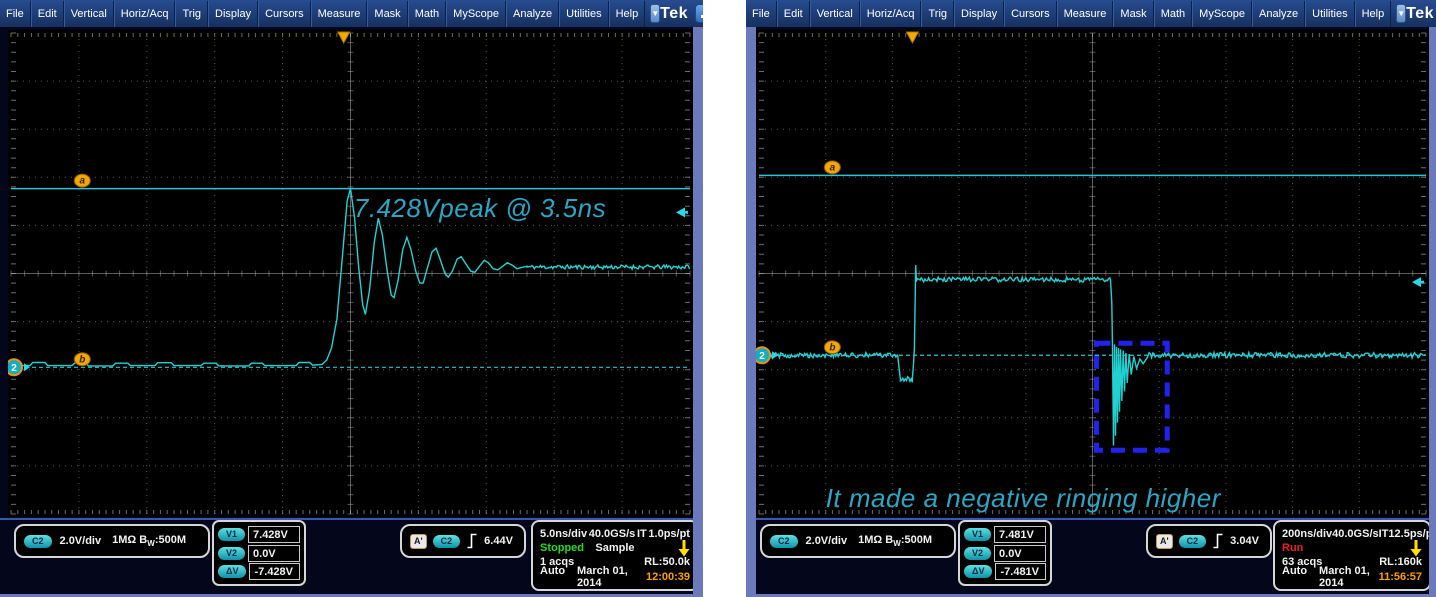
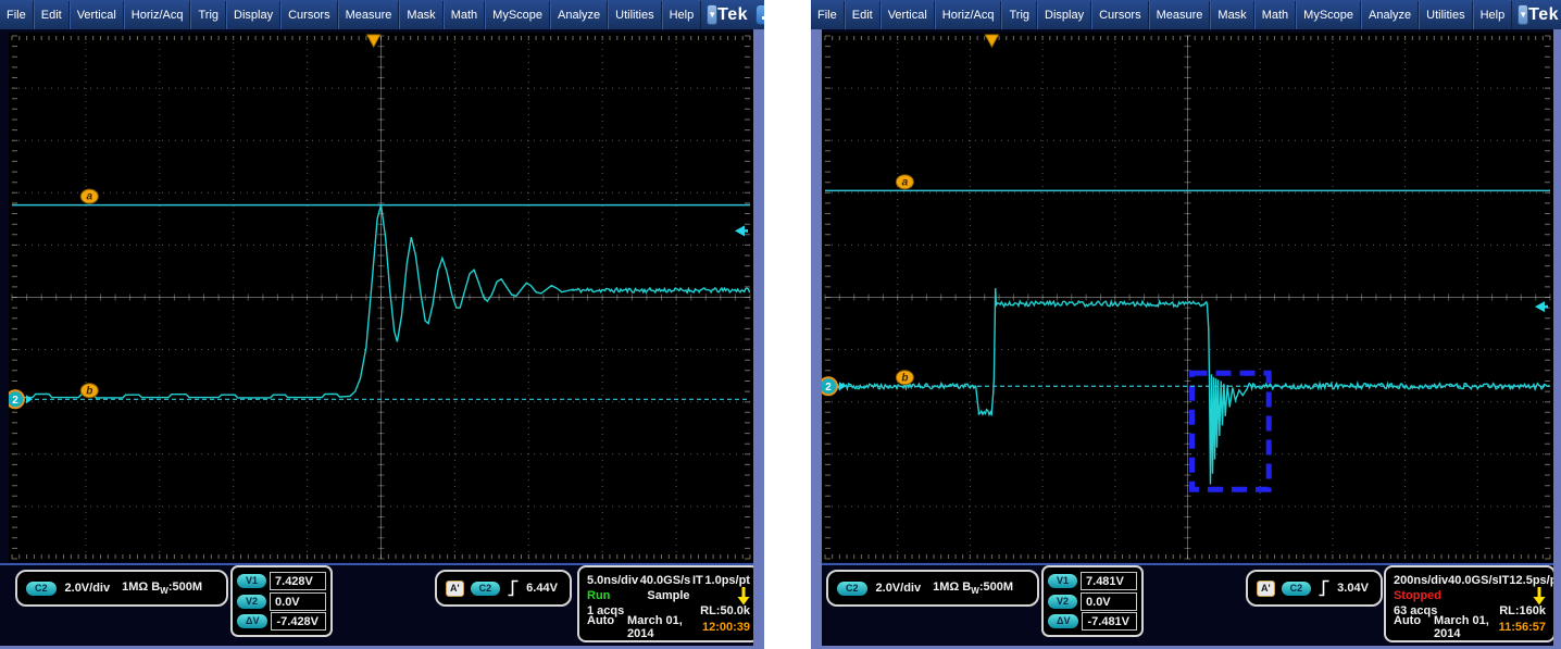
  File
  Edit
  Vertical
  Horiz/Acq
  Trig
  Display
  Cursors
  Measure
  Mask
  Math
  MyScope
  Analyze
  Utilities
  Help
  ▼
  Tek
  a
  b
  2
- 7.428Vpeak @ 3.5ns
  C2
  2.0V/div
  1MΩ BW:500M
  V1
  7.428V
  V2
  0.0V
  ΔV
  -7.428V
  A'
  C2
  6.44V
  5.0ns/div
  40.0GS/s
  IT
  1.0ps/pt
- Stopped
+ Run
  Sample
  1 acqs
  RL:50.0k
  Auto
  March 01, 2014
  12:00:39
  File
  Edit
  Vertical
  Horiz/Acq
  Trig
  Display
  Cursors
  Measure
  Mask
  Math
  MyScope
  Analyze
  Utilities
  Help
  ▼
  Tek
  a
  b
  2
- It made a negative ringing higher
  C2
  2.0V/div
  1MΩ BW:500M
  V1
  7.481V
  V2
  0.0V
  ΔV
  -7.481V
  A'
  C2
  3.04V
  200ns/div
  40.0GS/s
  IT
  12.5ps/
- Run
+ Stopped
  63 acqs
  RL:160k
  Auto
  March 01, 2014
  11:56:57
